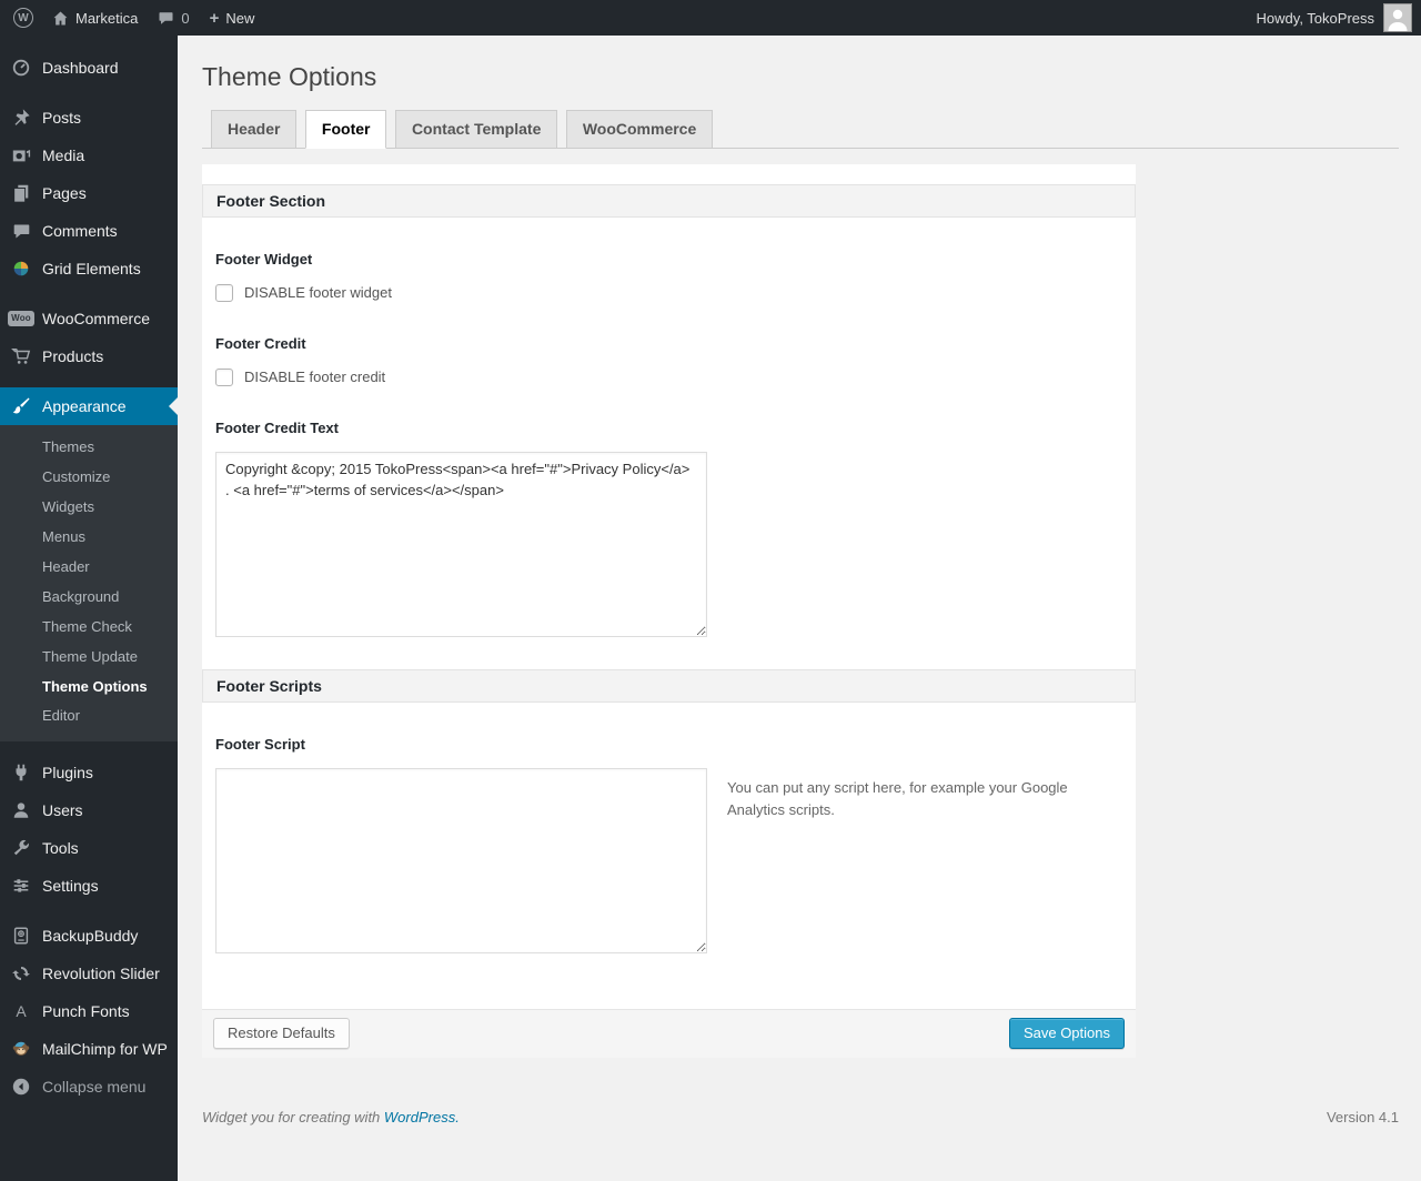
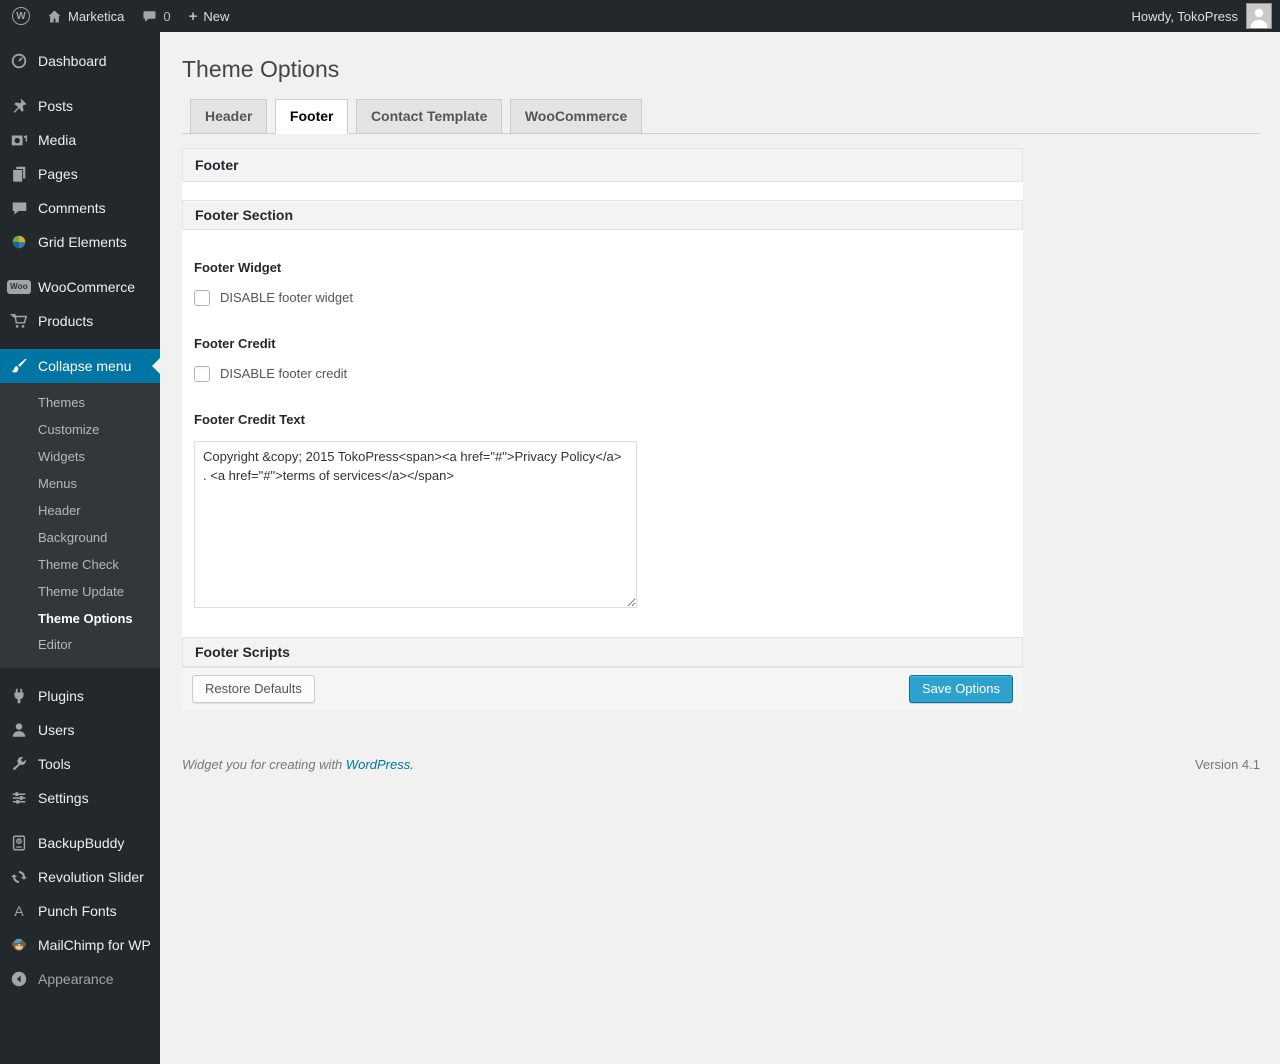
  W
  Marketica
  0
  +
  New
  Howdy, TokoPress
  Dashboard
  Posts
  Media
  Pages
  Comments
  Grid Elements
  Woo
  WooCommerce
  Products
- Appearance
+ Collapse menu
  Themes
  Customize
  Widgets
  Menus
  Header
  Background
  Theme Check
  Theme Update
  Theme Options
  Editor
  Plugins
  Users
  Tools
  Settings
  BackupBuddy
  Revolution Slider
  A
  Punch Fonts
  MailChimp for WP
- Collapse menu
+ Appearance
  Theme Options
  Header Footer Contact Template WooCommerce
+ Footer
  Footer Section
  Footer Widget
  DISABLE footer widget
  Footer Credit
  DISABLE footer credit
  Footer Credit Text
  Footer Scripts
- Footer Script
- You can put any script here, for example your Google Analytics scripts.
  Restore Defaults
  Save Options
  Widget you for creating with WordPress.
  Version 4.1
